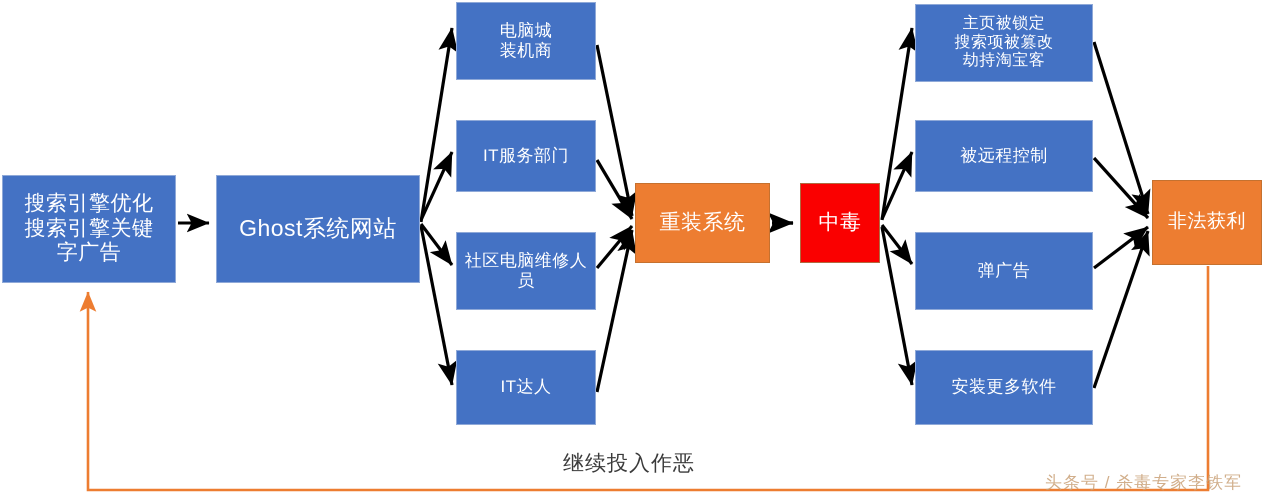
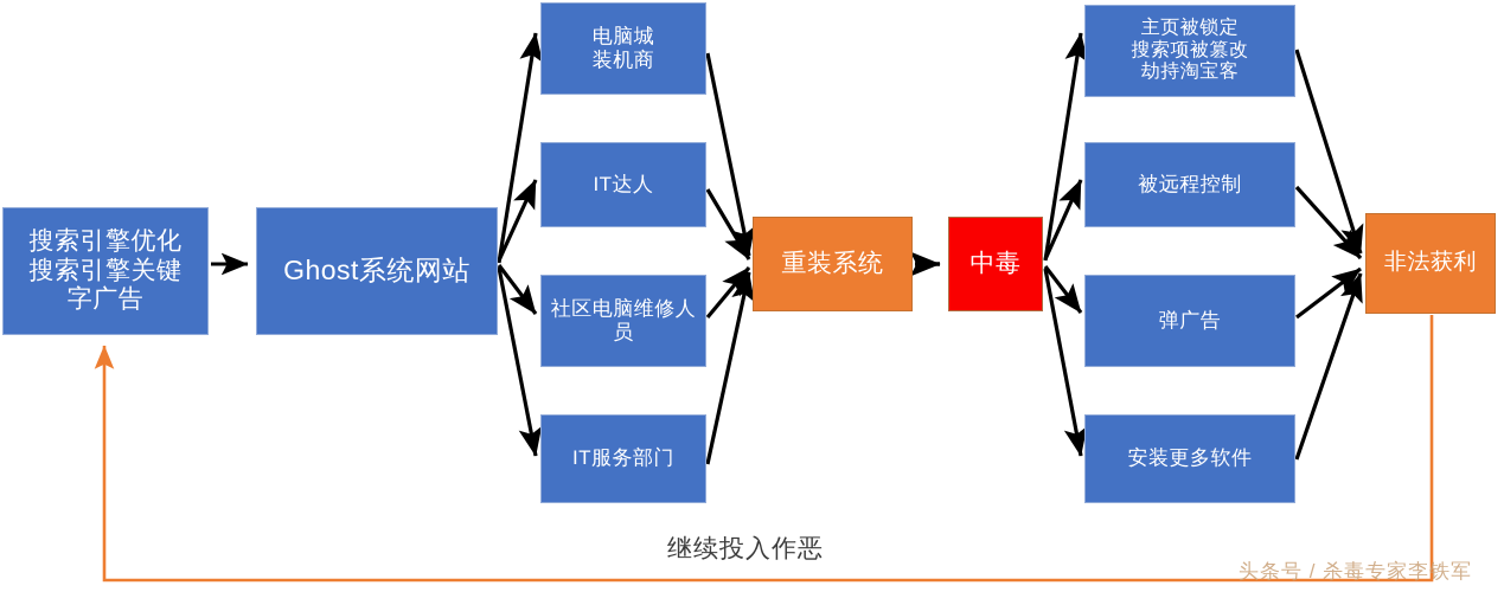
  搜索引擎优化
  搜索引擎关键
  字广告
  Ghost系统网站
  电脑城
  装机商
- IT服务部门
+ IT达人
  社区电脑维修人
  员
- IT达人
+ IT服务部门
  重装系统
  中毒
  主页被锁定
  搜索项被篡改
  劫持淘宝客
  被远程控制
  弹广告
  安装更多软件
  非法获利
  继续投入作恶
  头条号 / 杀毒专家李铁军
